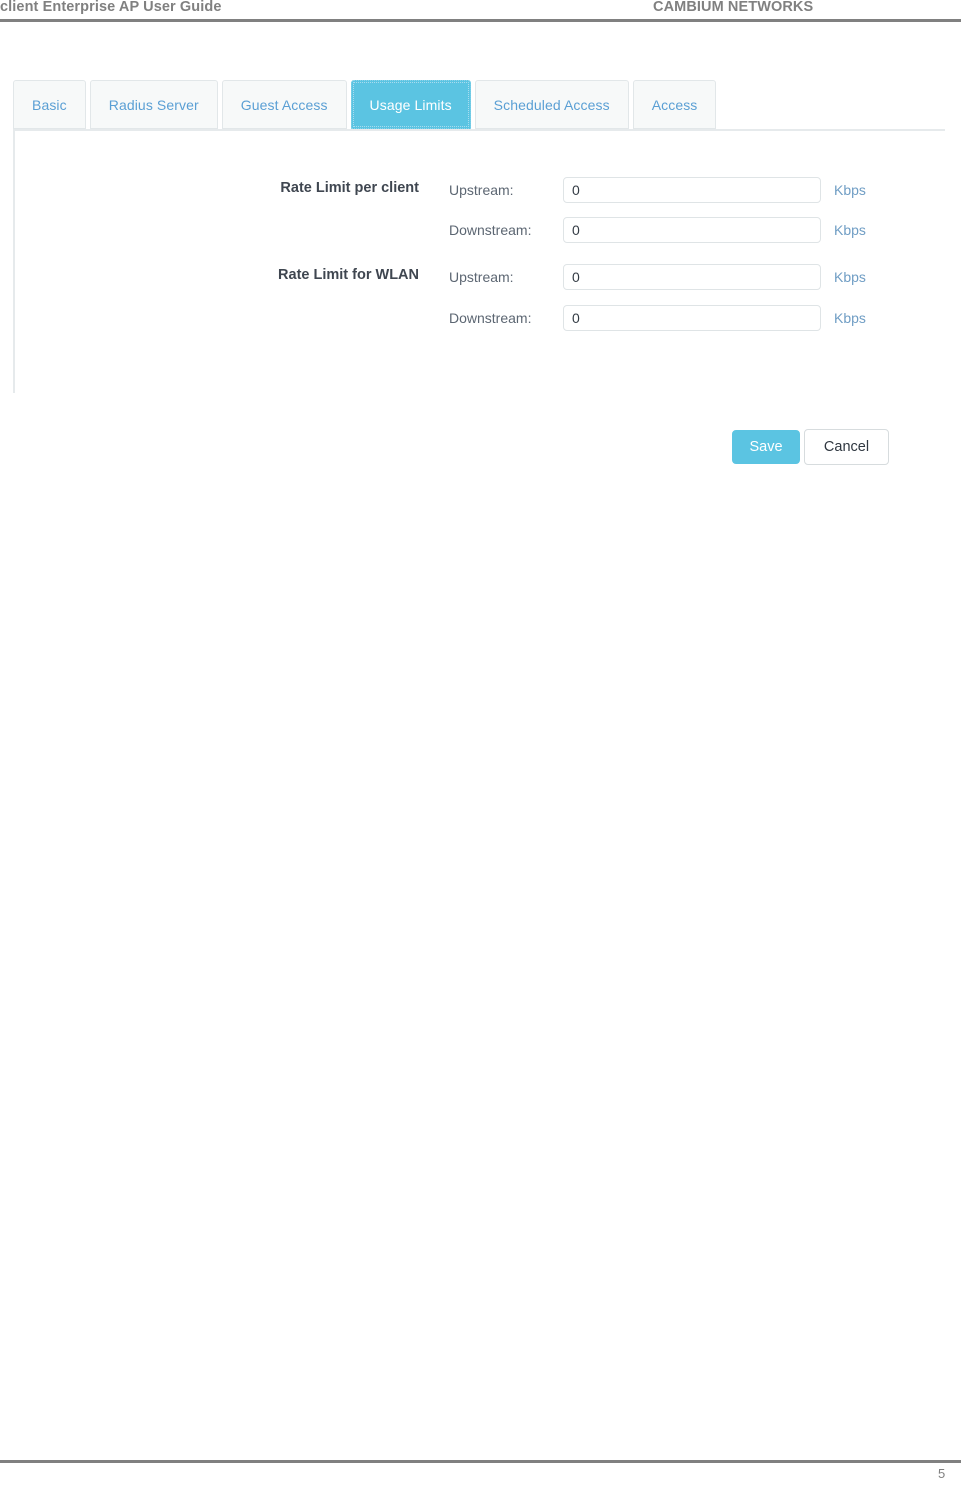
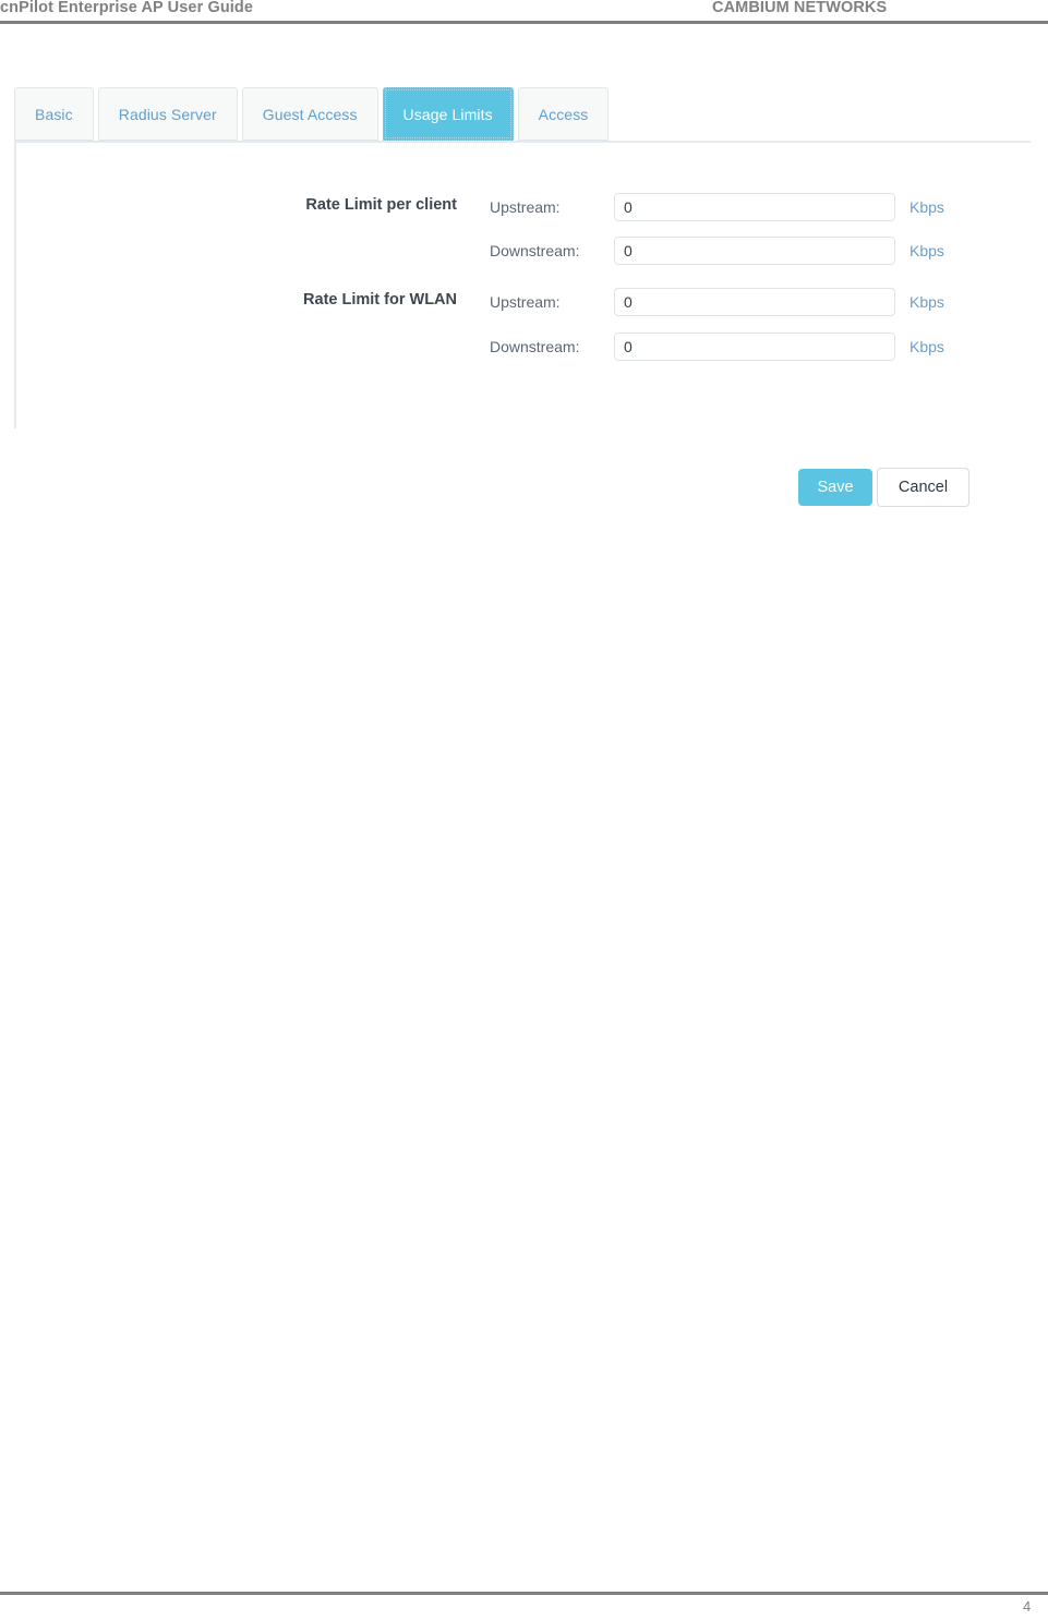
- client Enterprise AP User Guide
+ cnPilot Enterprise AP User Guide
  CAMBIUM NETWORKS
  Basic
  Radius Server
  Guest Access
  Usage Limits
- Scheduled Access
  Access
  Rate Limit per client
  Upstream:
  0
  Kbps
  Downstream:
  0
  Kbps
  Rate Limit for WLAN
  Upstream:
  0
  Kbps
  Downstream:
  0
  Kbps
  Save
  Cancel
- 5
+ 4
